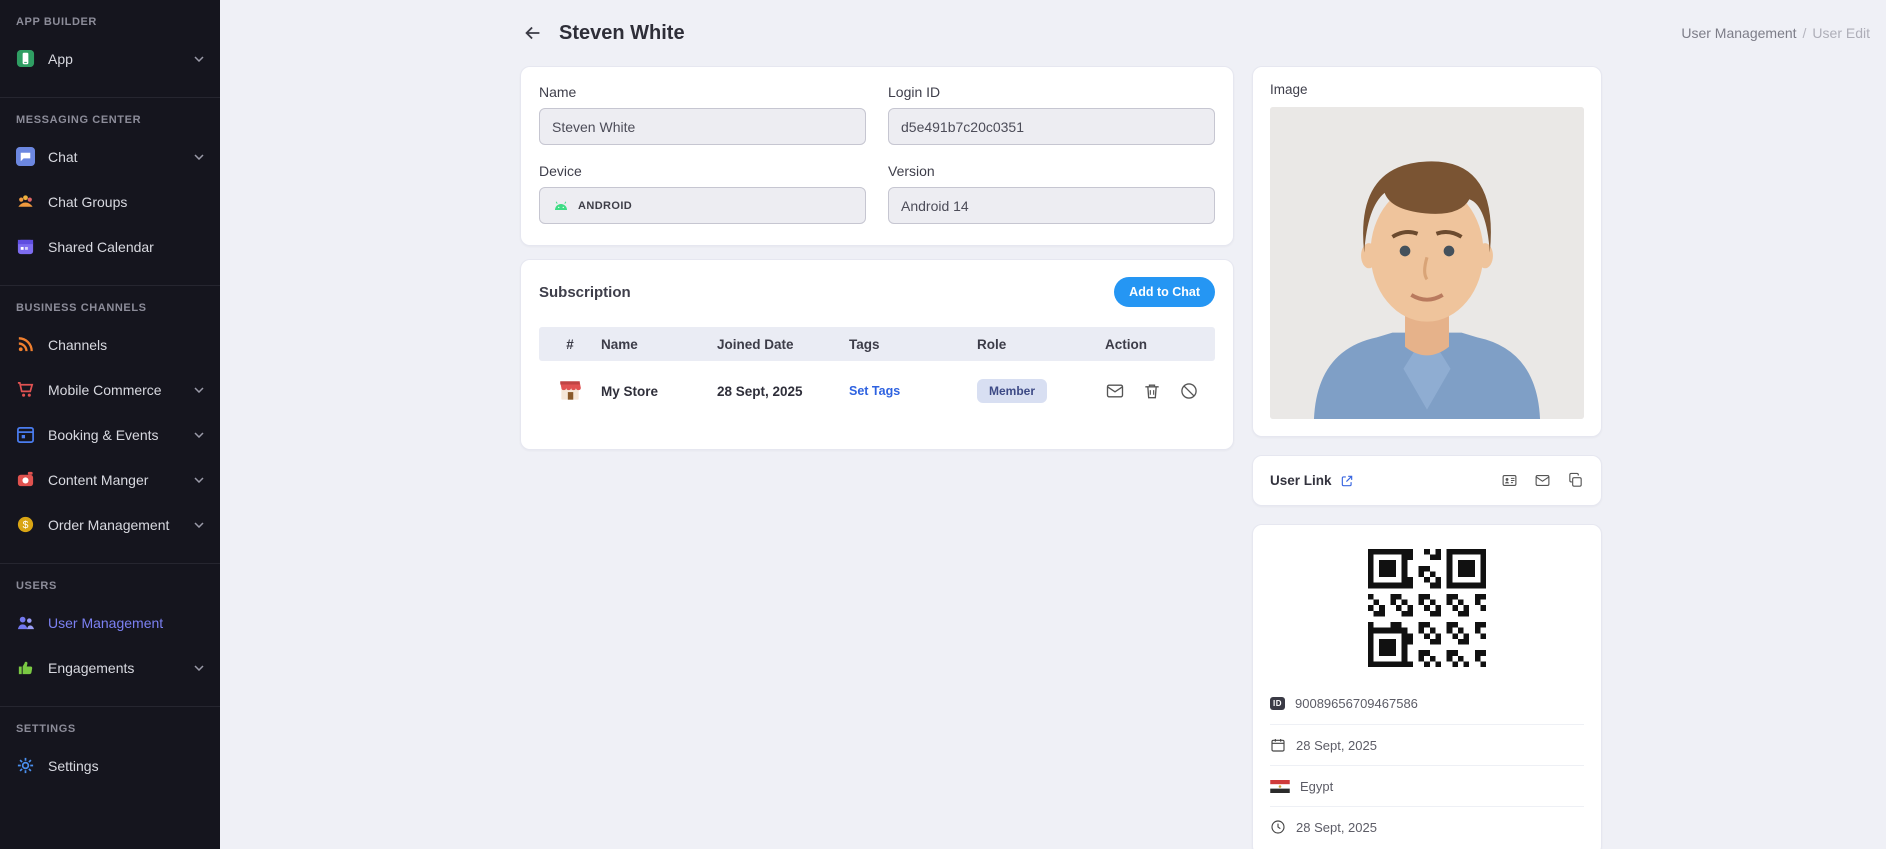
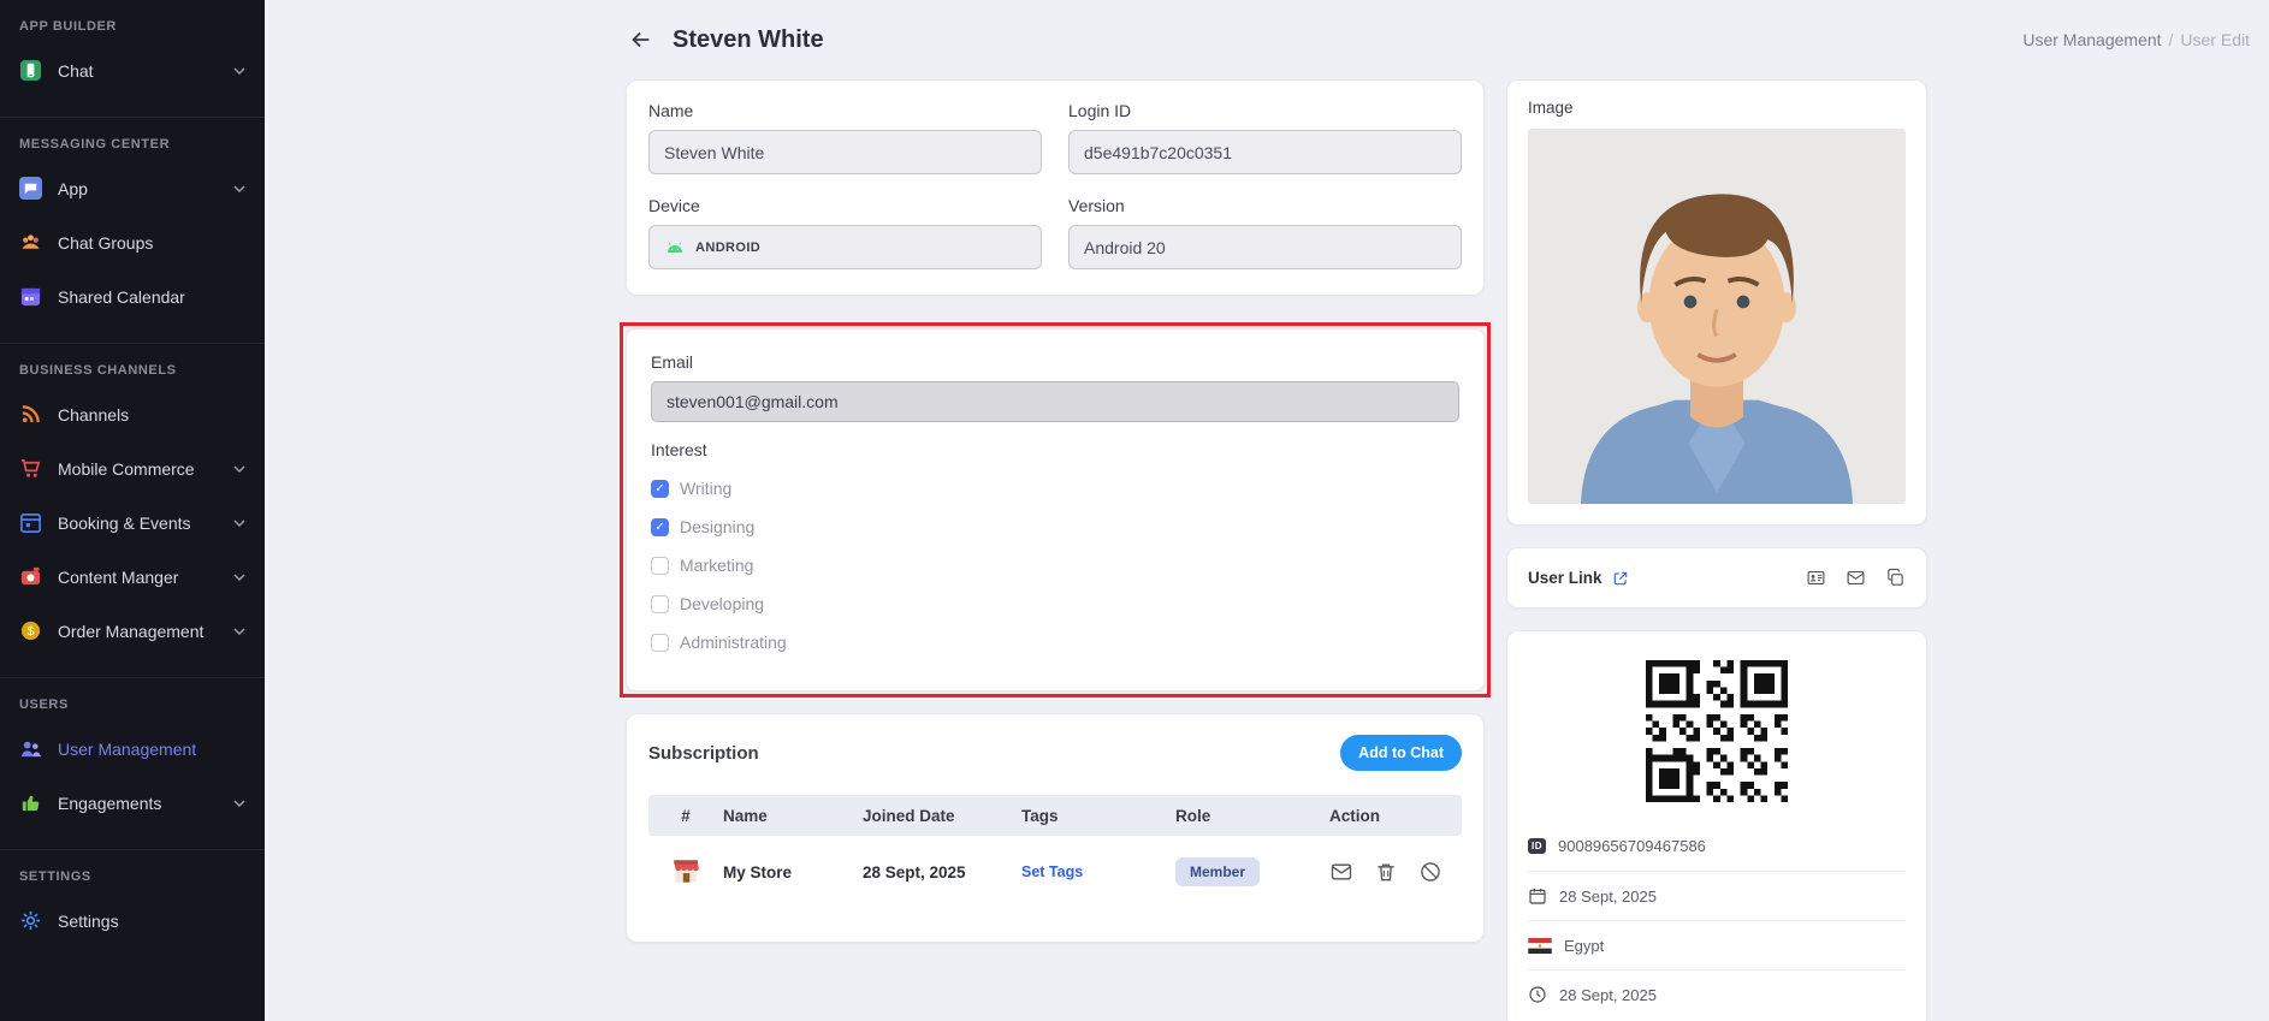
  APP BUILDER
- App
+ Chat
  MESSAGING CENTER
- Chat
+ App
  Chat Groups
  Shared Calendar
  BUSINESS CHANNELS
  Channels
  Mobile Commerce
  Booking & Events
  Content Manger
  $
  Order Management
  USERS
  User Management
  Engagements
  SETTINGS
  Settings
  Steven White
  User Management
  /
  User Edit
  Name
  Steven White
  Login ID
  d5e491b7c20c0351
  Device
  ANDROID
  Version
- Android 14
+ Android 20
+ Email
+ steven001@gmail.com
+ Interest
+ Writing
+ Designing
+ Marketing
+ Developing
+ Administrating
  Subscription
  Add to Chat
  #
  Name
  Joined Date
  Tags
  Role
  Action
  My Store
  28 Sept, 2025
  Set Tags
  Member
  Image
  User Link
  ID
  90089656709467586
  28 Sept, 2025
  Egypt
  28 Sept, 2025
